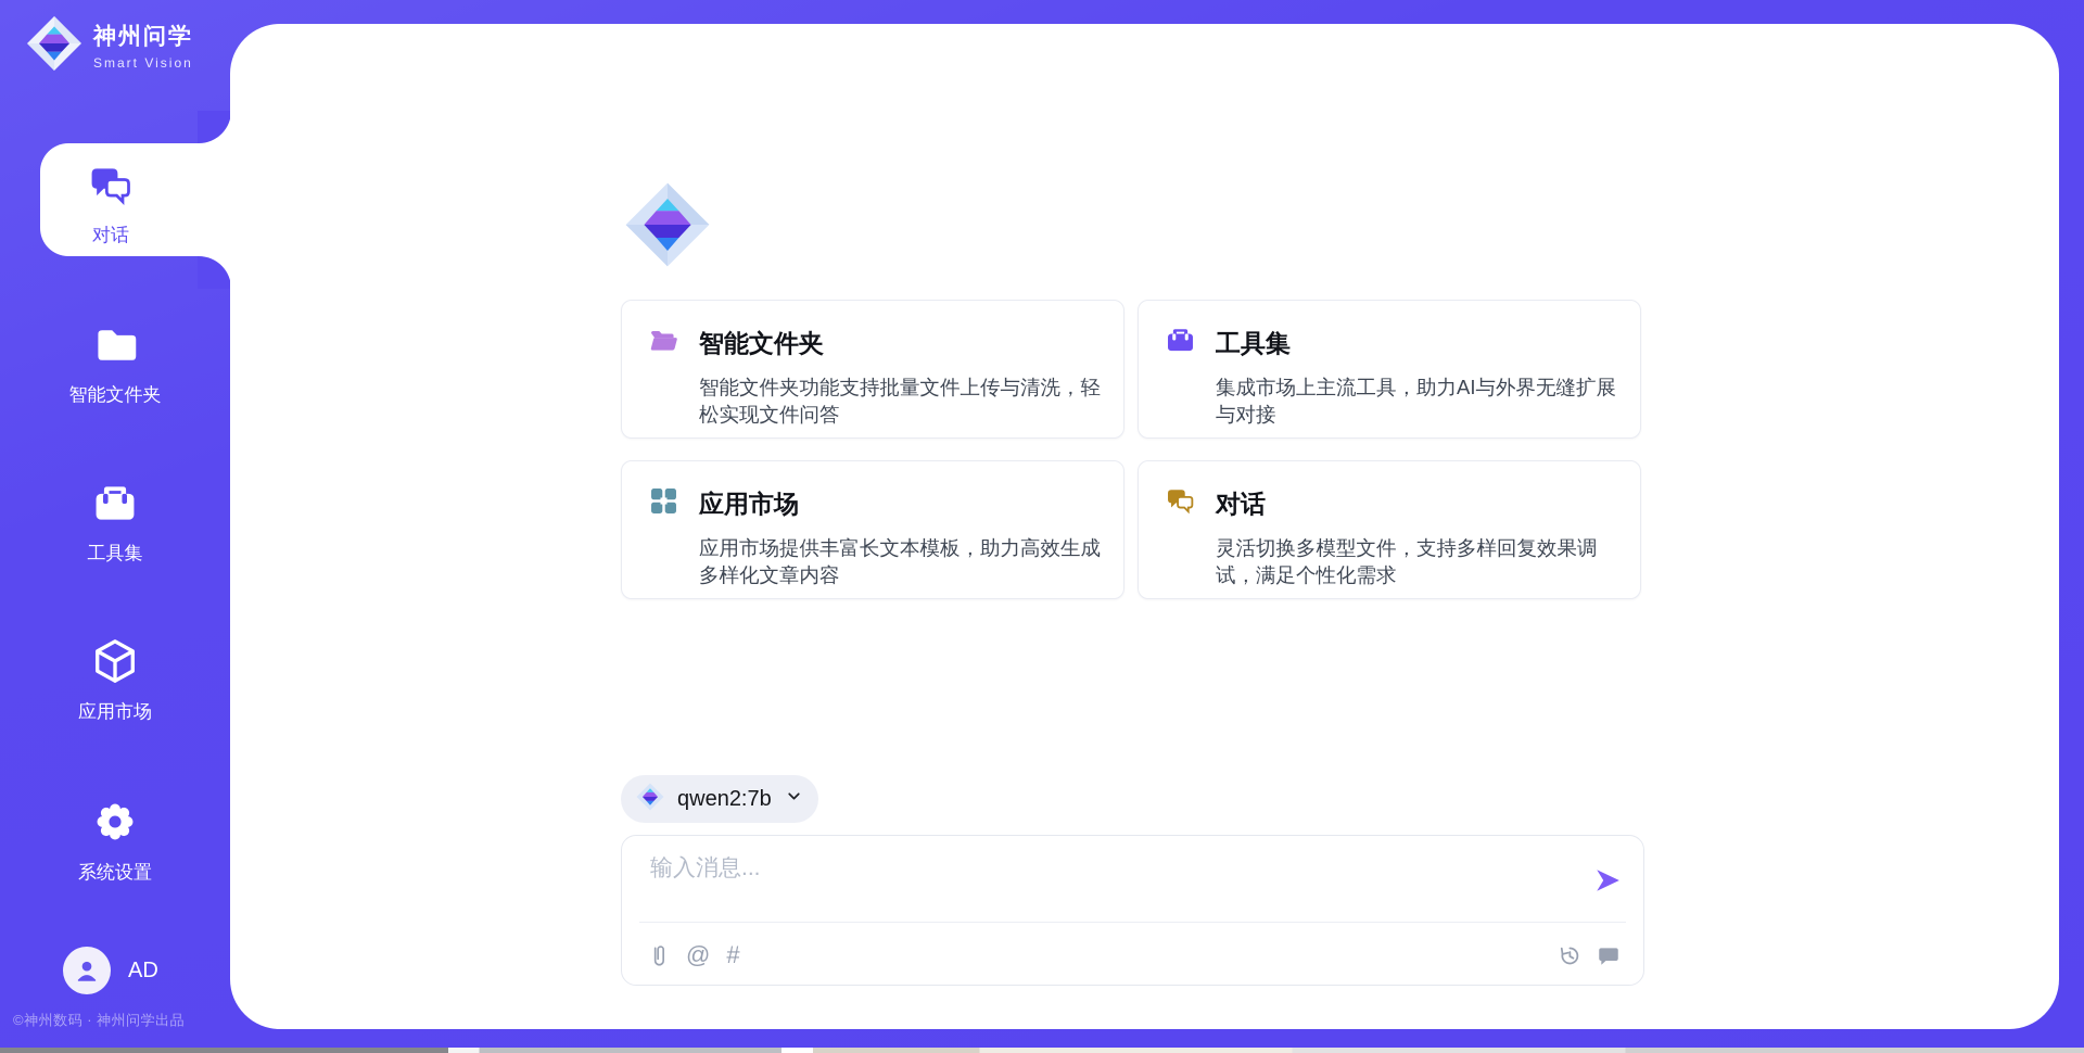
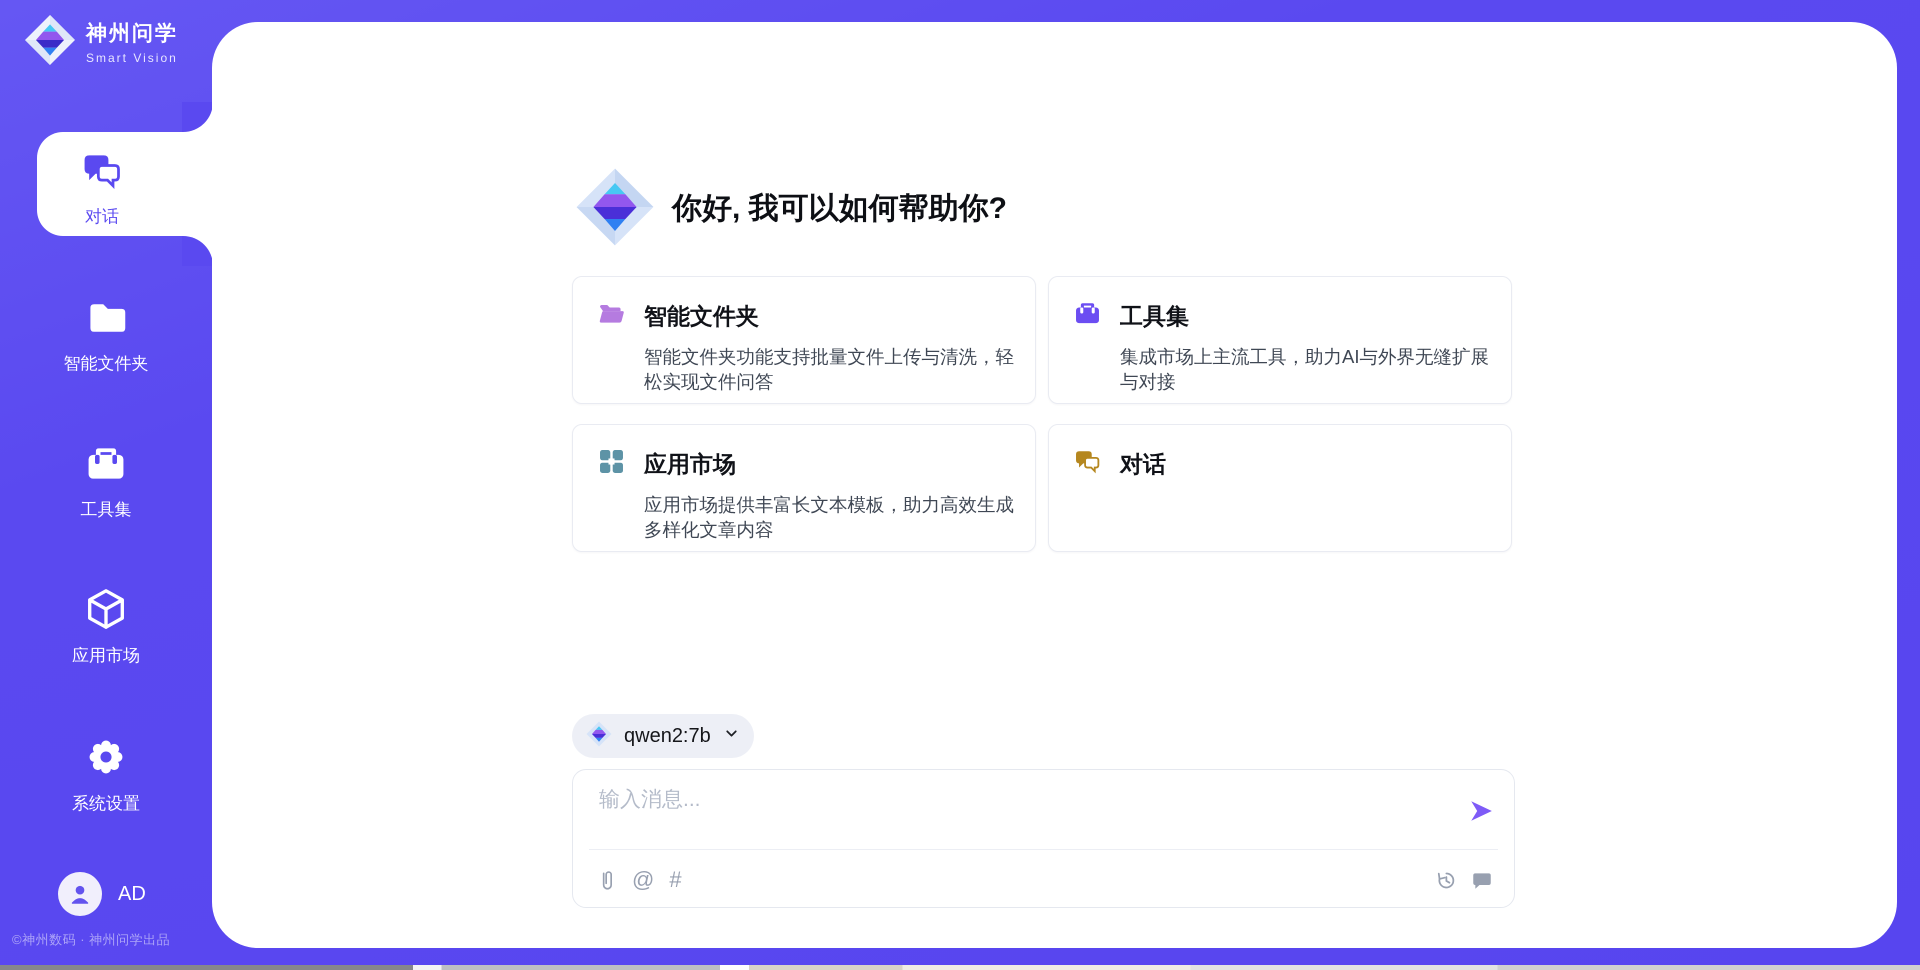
  神州问学
  Smart Vision
  对话
  智能文件夹
  工具集
  应用市场
  系统设置
  AD
  ©神州数码 · 神州问学出品
+ 你好, 我可以如何帮助你?
  智能文件夹
  智能文件夹功能支持批量文件上传与清洗，轻松实现文件问答
  工具集
  集成市场上主流工具，助力AI与外界无缝扩展与对接
  应用市场
  应用市场提供丰富长文本模板，助力高效生成多样化文章内容
  对话
- 灵活切换多模型文件，支持多样回复效果调试，满足个性化需求
  qwen2:7b
  输入消息...
  @
  #
